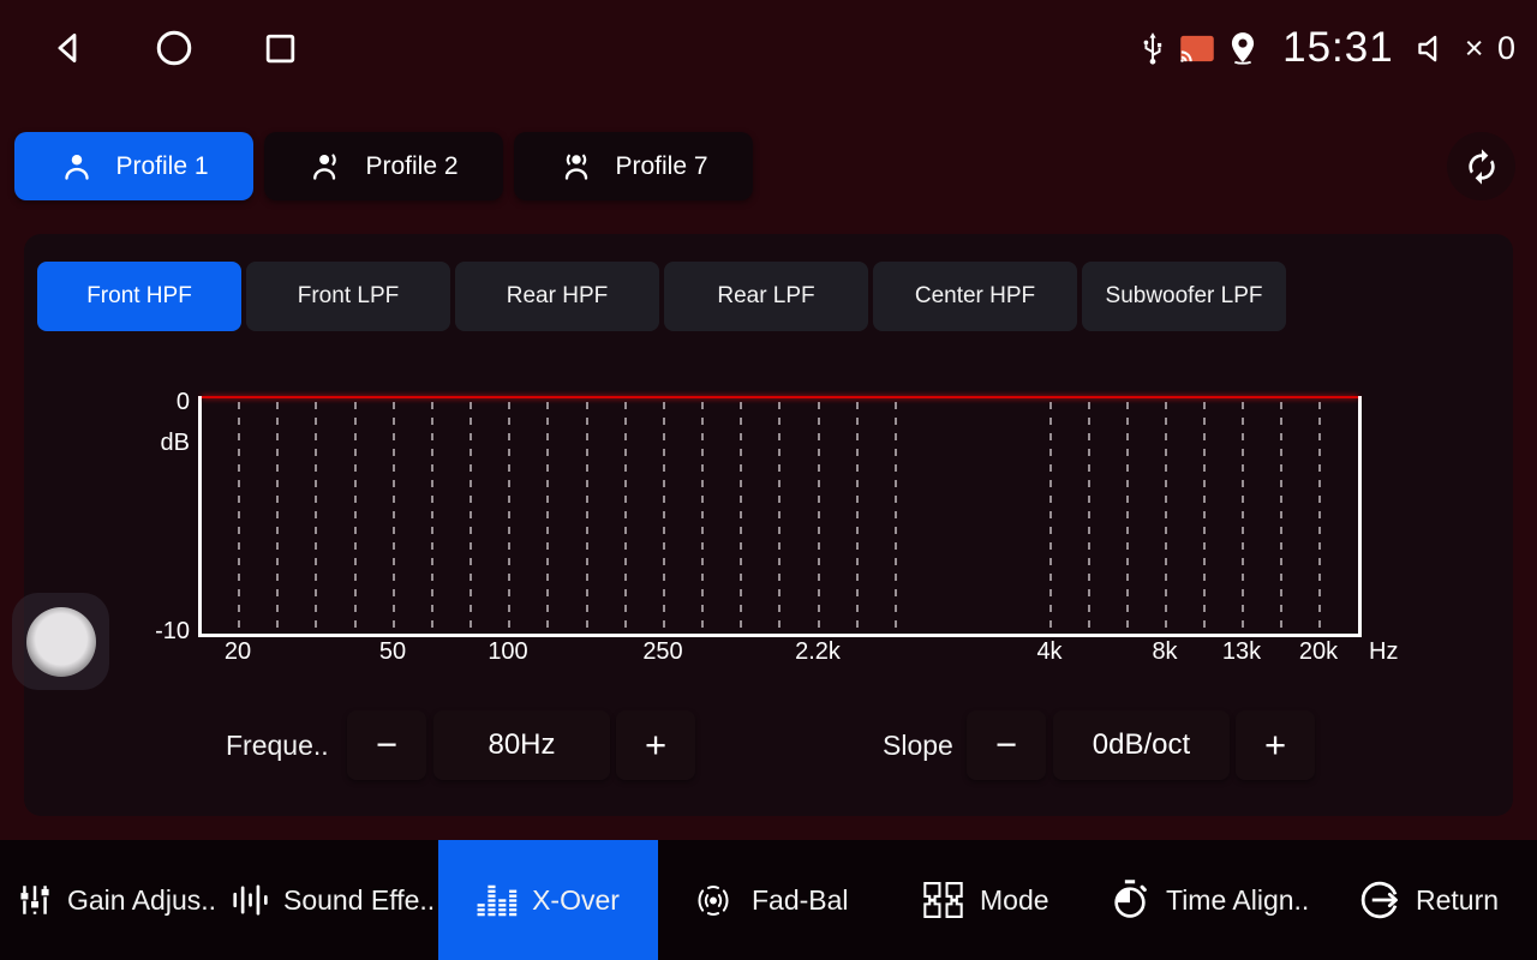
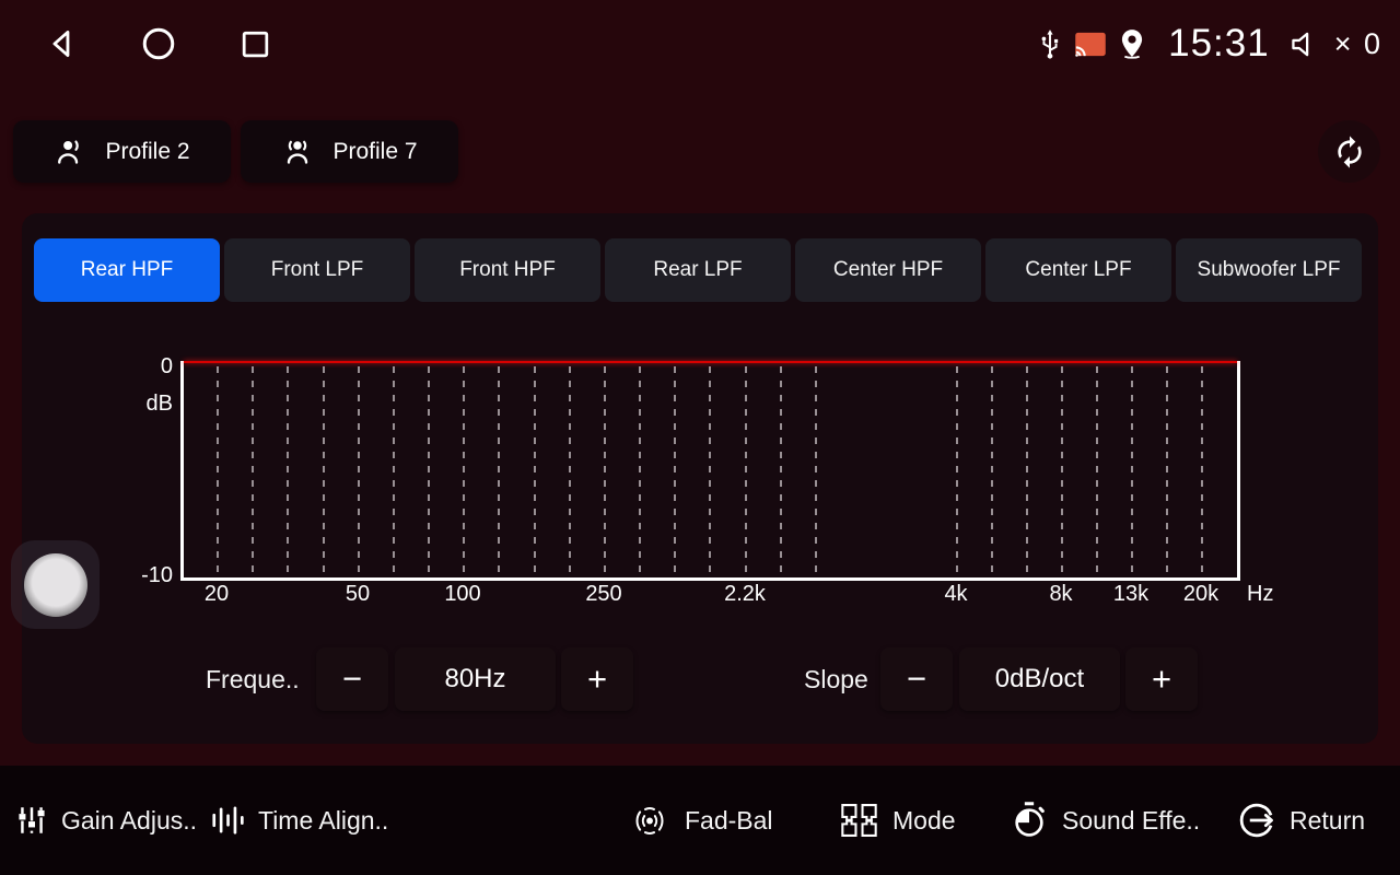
  15:31
  × 0
- Profile 1
  Profile 2
  Profile 7
- Front HPF
+ Rear HPF
  Front LPF
- Rear HPF
+ Front HPF
  Rear LPF
  Center HPF
+ Center LPF
  Subwoofer LPF
  0
  dB
  -10
  20
  50
  100
  250
  2.2k
  4k
  8k
  13k
  20k
  Hz
  Freque..
  −
  80Hz
  +
  Slope
  −
  0dB/oct
  +
  Gain Adjus..
- Sound Effe..
+ Time Align..
- X-Over
  Fad-Bal
  Mode
- Time Align..
+ Sound Effe..
  Return
